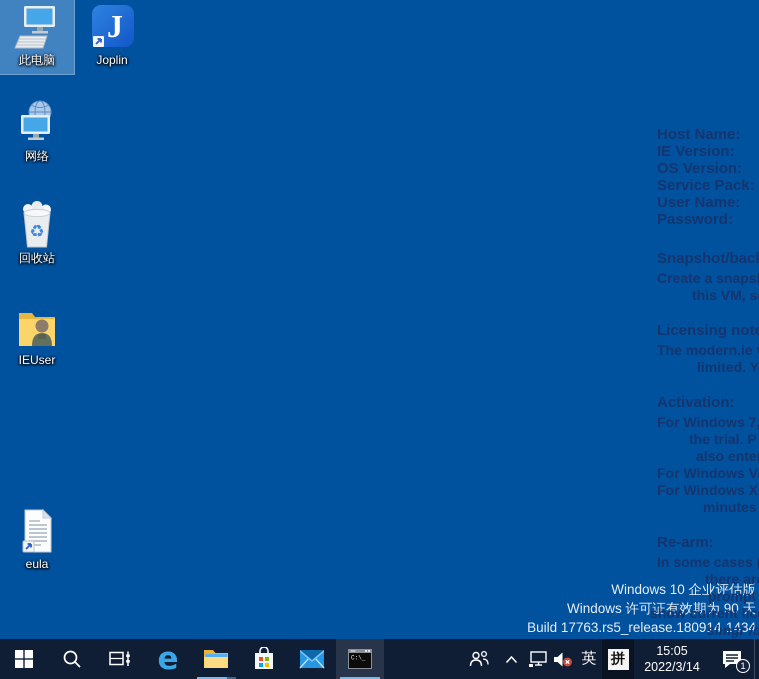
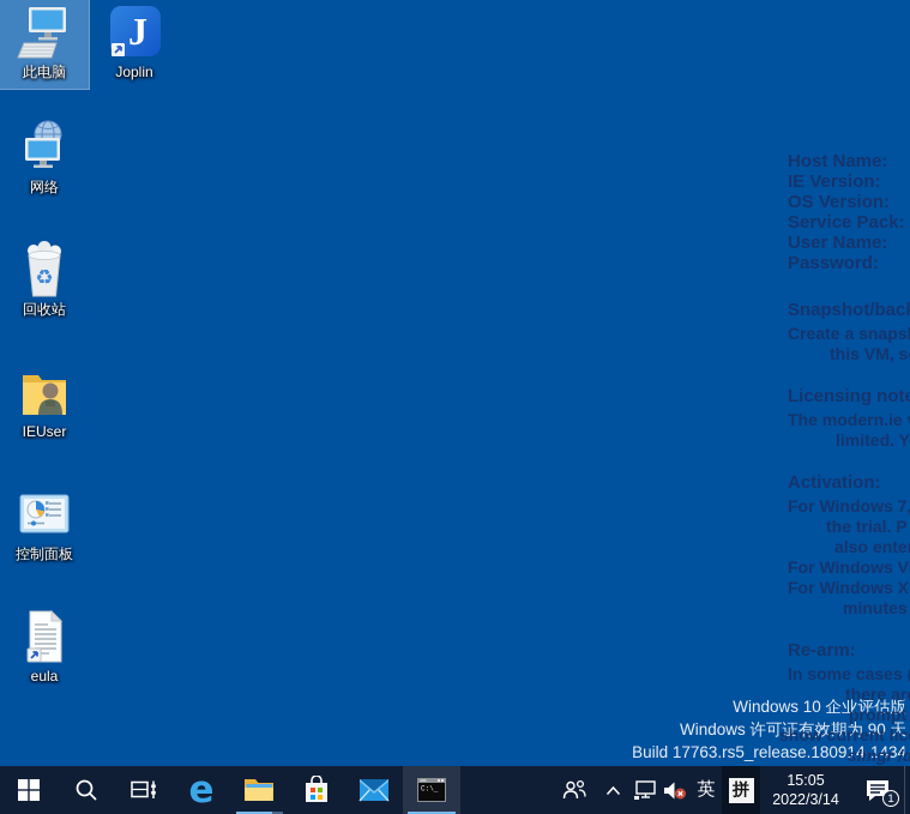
  此电脑
  J
  Joplin
  网络
  ♻
  回收站
  IEUser
+ 控制面板
  eula
  Windows 10 企业评估版
  Windows 许可证有效期为 90 天
  Build 17763.rs5_release.180914-1434
  Host Name:
  IE Version:
  OS Version:
  Service Pack:
  User Name:
  Password:
  Snapshot/bac
  Create a snaps
  this VM, s
  Licensing not
  The modern.ie
  limited. Y
  Activation:
  For Windows 7,
  the trial. P
  also ente
  For Windows V
  For Windows X
  minutes
  Re-arm:
  In some cases
  there ar
  prompt
  show current lic
  slmgr /d
  e
  英
  拼
  15:05
  2022/3/14
  1
